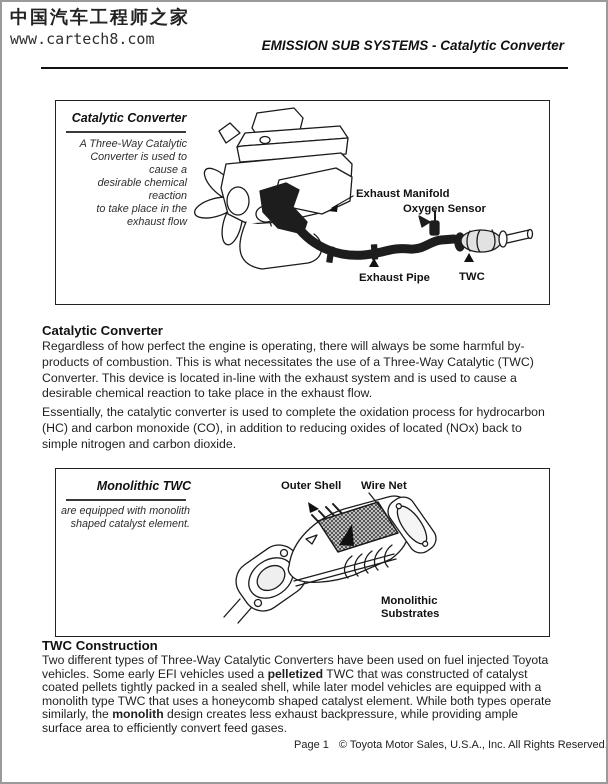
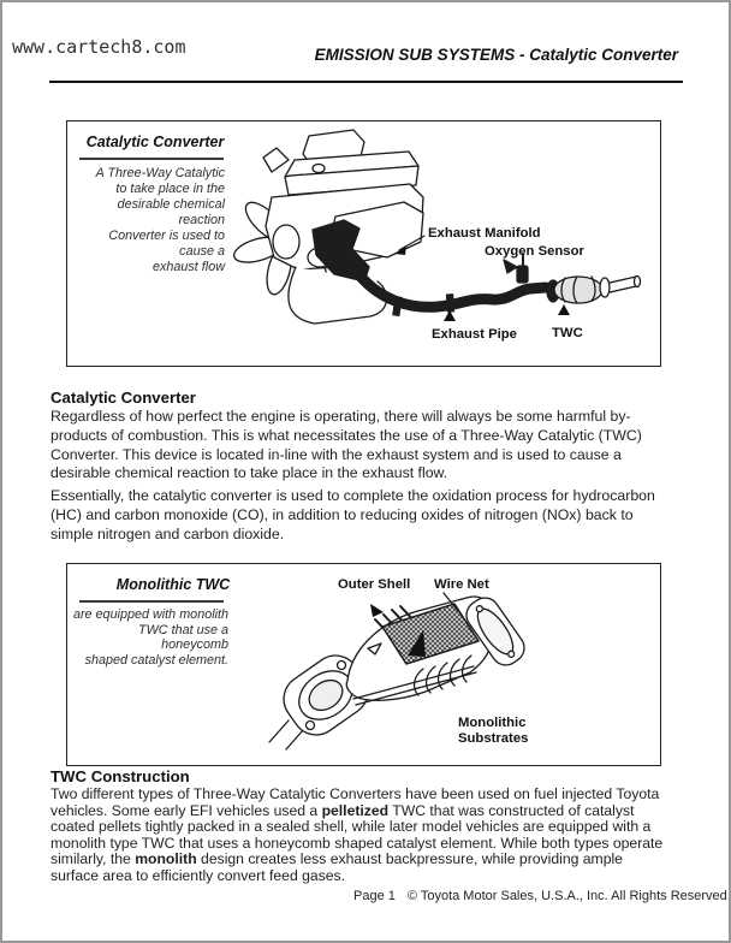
- 中国汽车工程师之家
  www.cartech8.com
  EMISSION SUB SYSTEMS - Catalytic Converter
  Catalytic Converter
  A Three-Way Catalytic
- Converter is used to cause a
+ to take place in the
  desirable chemical reaction
- to take place in the
+ Converter is used to cause a
  exhaust flow
  Exhaust Manifold
  Oxygen Sensor
  Exhaust Pipe
  TWC
  Catalytic Converter
  Regardless of how perfect the engine is operating, there will always be some harmful by-products of combustion. This is what necessitates the use of a Three-Way Catalytic (TWC) Converter. This device is located in-line with the exhaust system and is used to cause a desirable chemical reaction to take place in the exhaust flow.
- Essentially, the catalytic converter is used to complete the oxidation process for hydrocarbon (HC) and carbon monoxide (CO), in addition to reducing oxides of located (NOx) back to simple nitrogen and carbon dioxide.
+ Essentially, the catalytic converter is used to complete the oxidation process for hydrocarbon (HC) and carbon monoxide (CO), in addition to reducing oxides of nitrogen (NOx) back to simple nitrogen and carbon dioxide.
  Monolithic TWC
  are equipped with monolith
+ TWC that use a honeycomb
  shaped catalyst element.
  Outer Shell
  Wire Net
  Monolithic
  Substrates
  TWC Construction
  Two different types of Three-Way Catalytic Converters have been used on fuel injected Toyota vehicles. Some early EFI vehicles used a pelletized TWC that was constructed of catalyst coated pellets tightly packed in a sealed shell, while later model vehicles are equipped with a monolith type TWC that uses a honeycomb shaped catalyst element. While both types operate similarly, the monolith design creates less exhaust backpressure, while providing ample surface area to efficiently convert feed gases.
  Page 1
  © Toyota Motor Sales, U.S.A., Inc. All Rights Reserved
